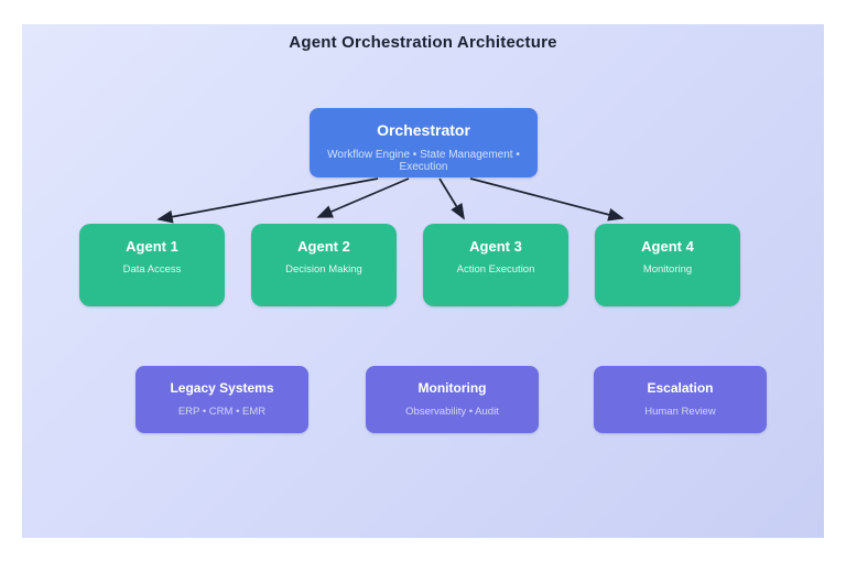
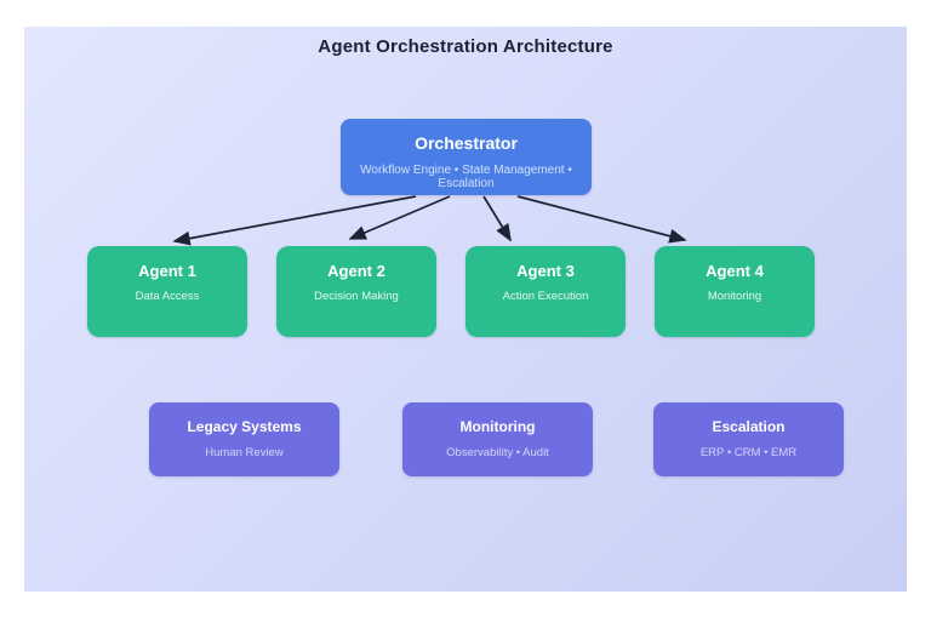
  Agent Orchestration Architecture
  Orchestrator
- Workflow Engine • State Management • Execution
+ Workflow Engine • State Management • Escalation
  Agent 1
  Data Access
  Agent 2
  Decision Making
  Agent 3
  Action Execution
  Agent 4
  Monitoring
  Legacy Systems
- ERP • CRM • EMR
+ Human Review
  Monitoring
  Observability • Audit
  Escalation
- Human Review
+ ERP • CRM • EMR
